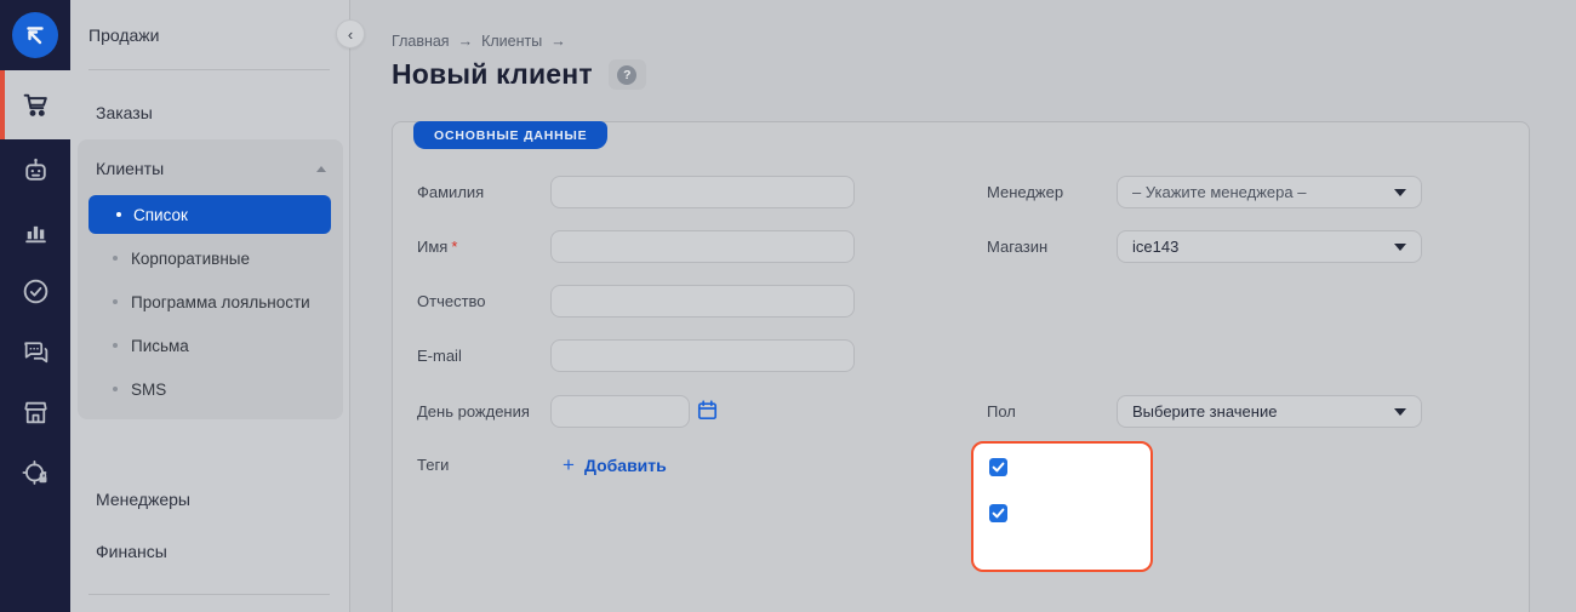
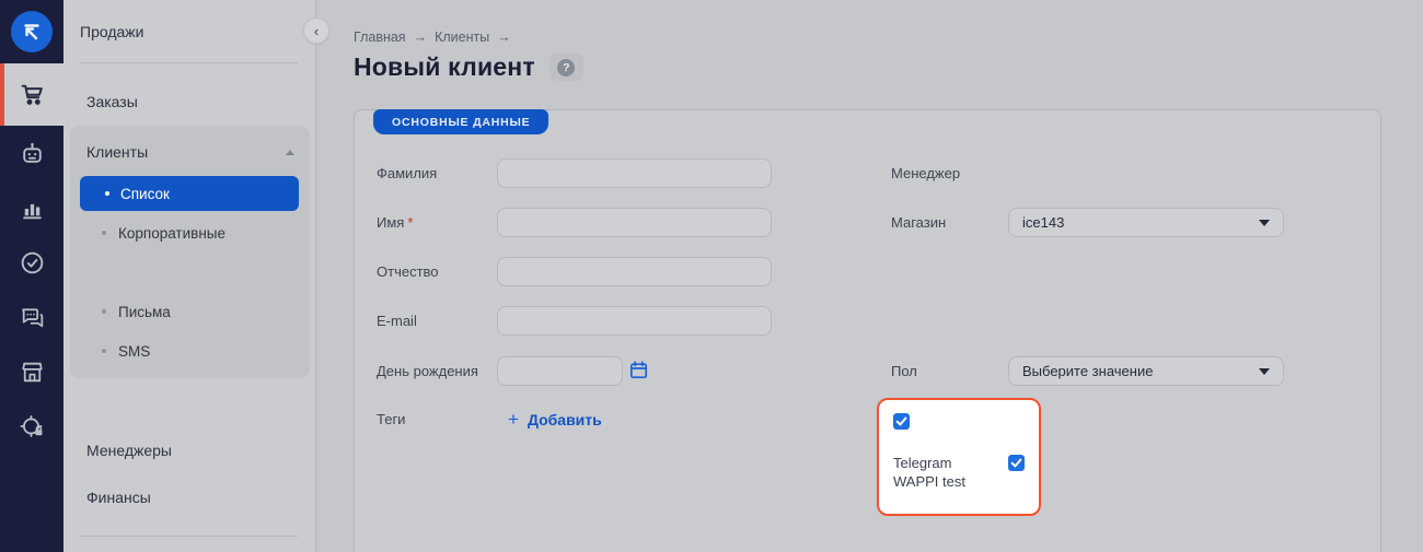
  Продажи
  Заказы
  Клиенты
  Список
  Корпоративные
- Программа лояльности
  Письма
  SMS
  Менеджеры
  Финансы
  ‹
  Главная
  →
  Клиенты
  →
  Новый клиент
  ?
  ОСНОВНЫЕ ДАННЫЕ
  Фамилия
  Имя *
  Отчество
  E-mail
  День рождения
  Теги
  +
  Добавить
  Менеджер
- – Укажите менеджера –
  Магазин
  ice143
  Пол
  Выберите значение
+ Telegram WAPPI test
